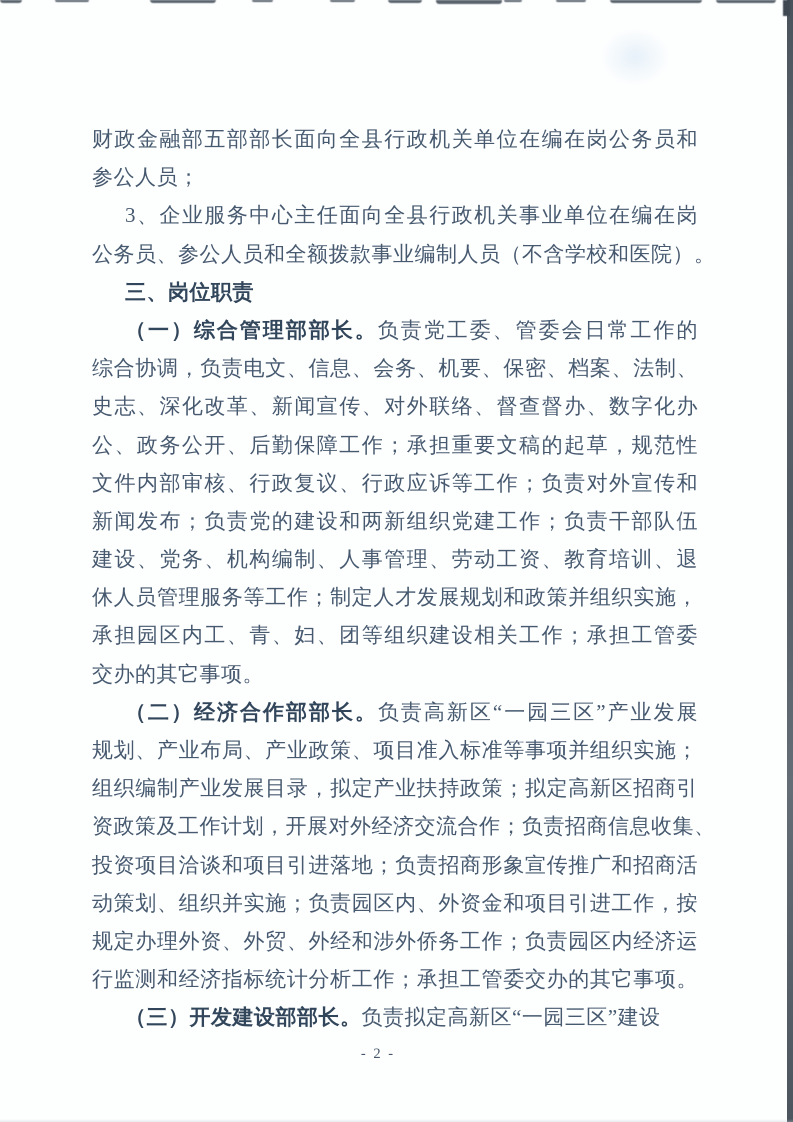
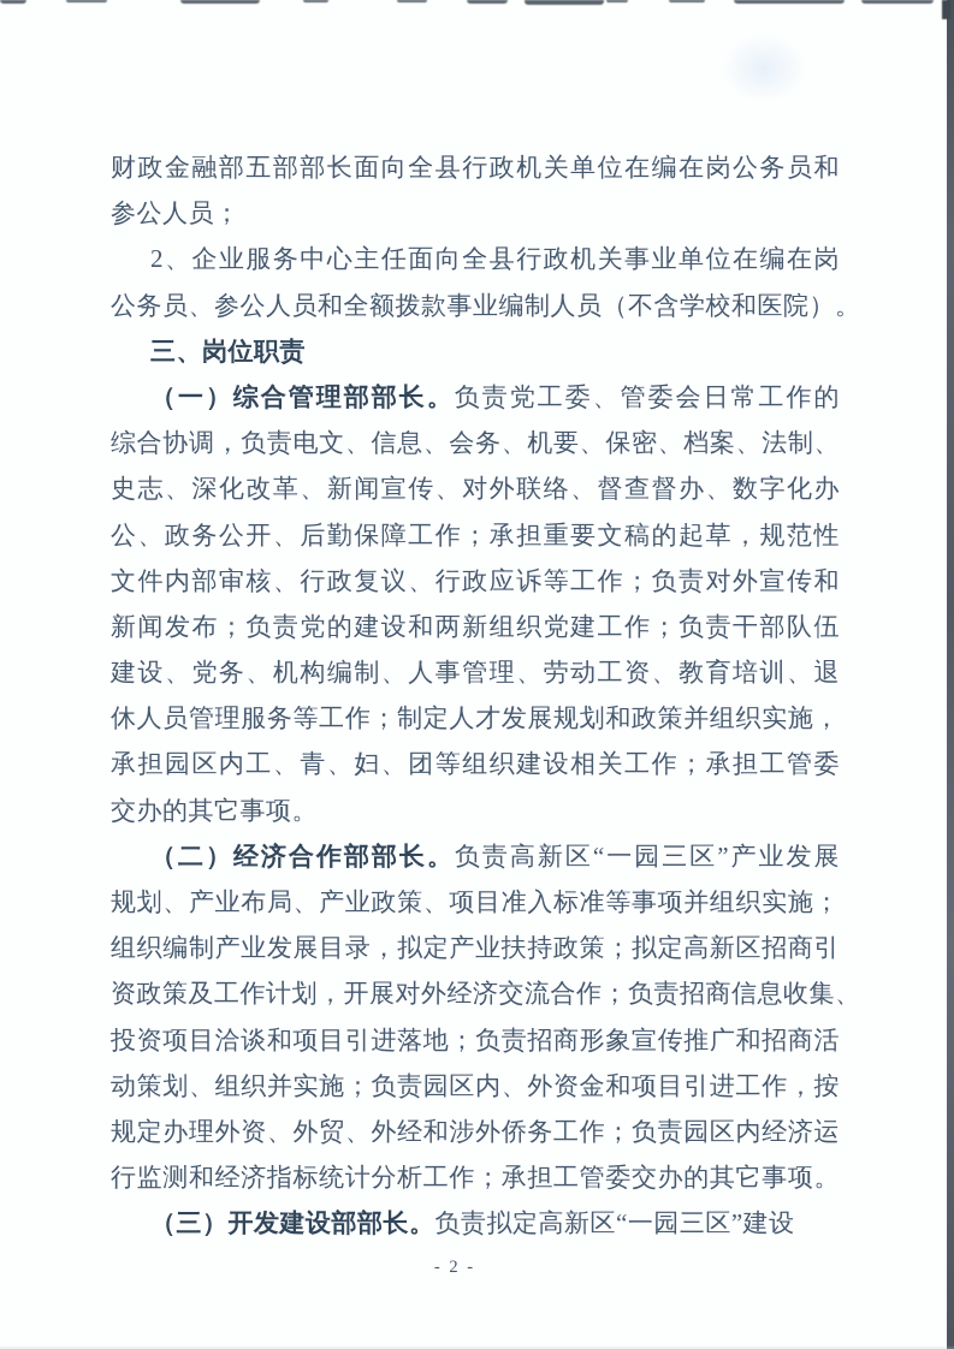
  财政金融部五部部长面向全县行政机关单位在编在岗公务员和
  参公人员；
- 3、企业服务中心主任面向全县行政机关事业单位在编在岗
+ 2、企业服务中心主任面向全县行政机关事业单位在编在岗
  公务员、参公人员和全额拨款事业编制人员（不含学校和医院）。
  三、岗位职责
  （一）综合管理部部长。负责党工委、管委会日常工作的
  综合协调，负责电文、信息、会务、机要、保密、档案、法制、
  史志、深化改革、新闻宣传、对外联络、督查督办、数字化办
  公、政务公开、后勤保障工作；承担重要文稿的起草，规范性
  文件内部审核、行政复议、行政应诉等工作；负责对外宣传和
  新闻发布；负责党的建设和两新组织党建工作；负责干部队伍
  建设、党务、机构编制、人事管理、劳动工资、教育培训、退
  休人员管理服务等工作；制定人才发展规划和政策并组织实施，
  承担园区内工、青、妇、团等组织建设相关工作；承担工管委
  交办的其它事项。
  （二）经济合作部部长。负责高新区“一园三区”产业发展
  规划、产业布局、产业政策、项目准入标准等事项并组织实施；
  组织编制产业发展目录，拟定产业扶持政策；拟定高新区招商引
  资政策及工作计划，开展对外经济交流合作；负责招商信息收集、
  投资项目洽谈和项目引进落地；负责招商形象宣传推广和招商活
  动策划、组织并实施；负责园区内、外资金和项目引进工作，按
  规定办理外资、外贸、外经和涉外侨务工作；负责园区内经济运
  行监测和经济指标统计分析工作；承担工管委交办的其它事项。
  （三）开发建设部部长。负责拟定高新区“一园三区”建设
  - 2 -
